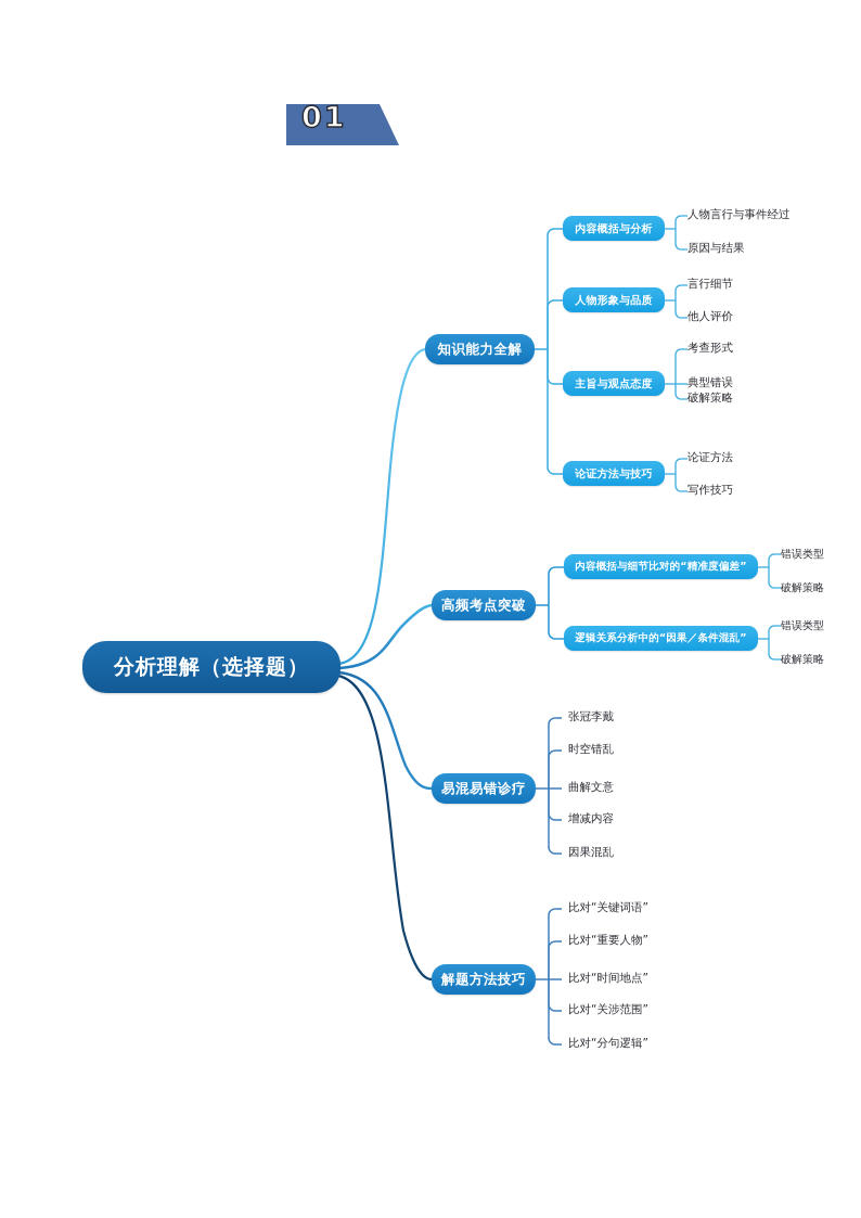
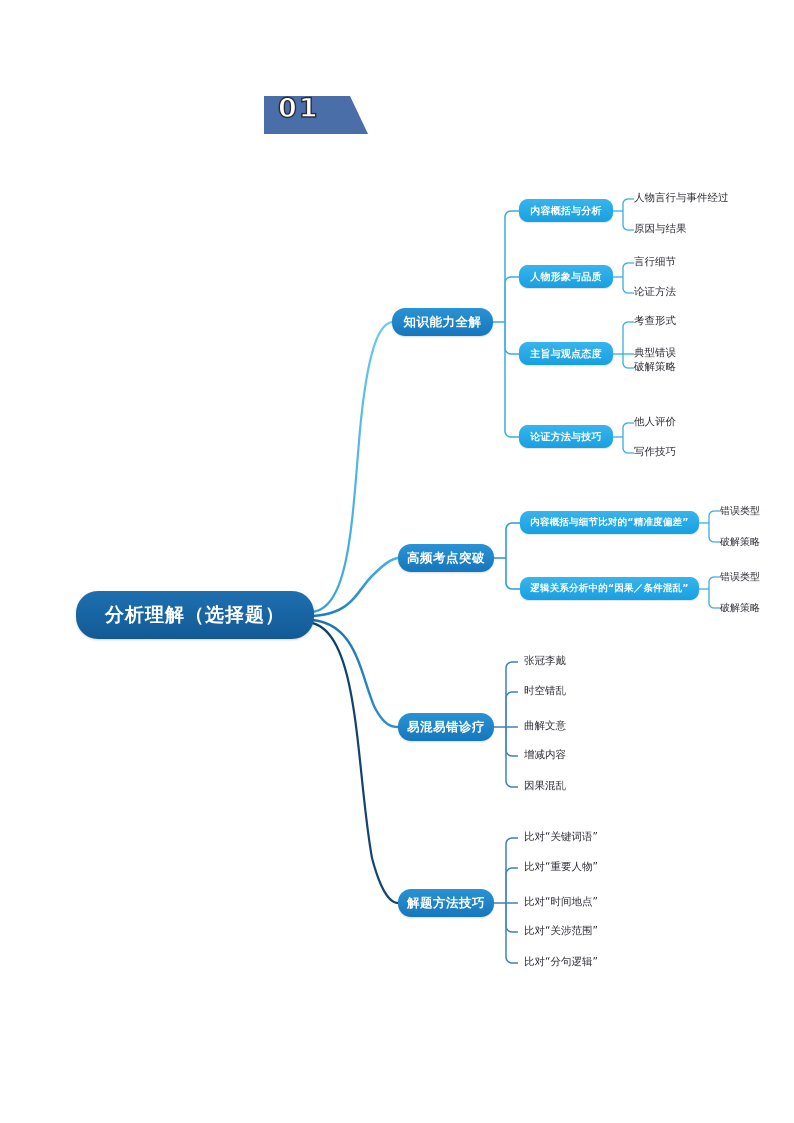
  01
  分析理解（选择题）
  知识能力全解
  内容概括与分析
  人物言行与事件经过
  原因与结果
  人物形象与品质
  言行细节
- 他人评价
+ 论证方法
  主旨与观点态度
  考查形式
  典型错误
  破解策略
  论证方法与技巧
- 论证方法
+ 他人评价
  写作技巧
  高频考点突破
  内容概括与细节比对的“精准度偏差”
  错误类型
  破解策略
  逻辑关系分析中的“因果／条件混乱”
  错误类型
  破解策略
  易混易错诊疗
  张冠李戴
  时空错乱
  曲解文意
  增减内容
  因果混乱
  解题方法技巧
  比对“关键词语”
  比对“重要人物”
  比对“时间地点”
  比对“关涉范围”
  比对“分句逻辑”
